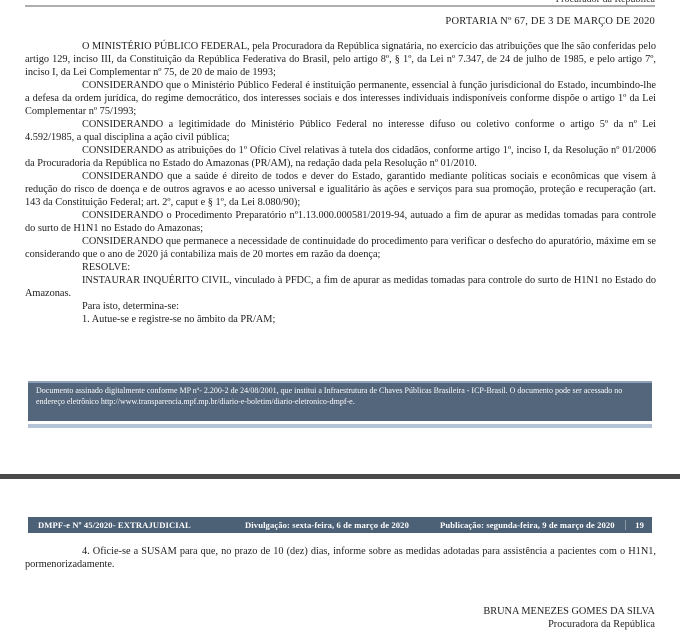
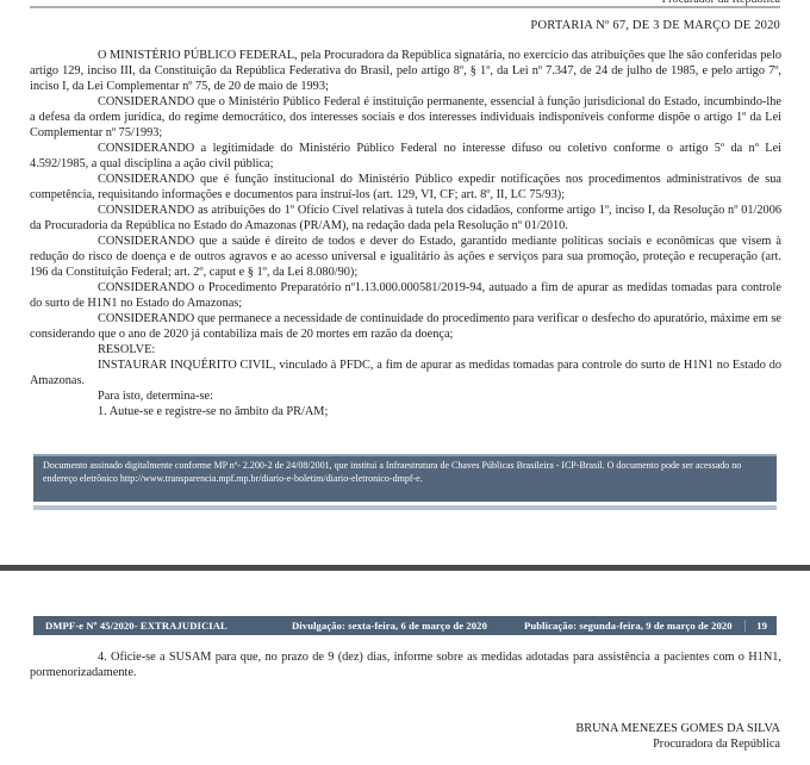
  PORTARIA Nº 67, DE 3 DE MARÇO DE 2020
  O MINISTÉRIO PÚBLICO FEDERAL, pela Procuradora da República signatária, no exercício das atribuições que lhe são conferidas pelo artigo 129, inciso III, da Constituição da República Federativa do Brasil, pelo artigo 8º, § 1º, da Lei nº 7.347, de 24 de julho de 1985, e pelo artigo 7º, inciso I, da Lei Complementar nº 75, de 20 de maio de 1993;
  CONSIDERANDO que o Ministério Público Federal é instituição permanente, essencial à função jurisdicional do Estado, incumbindo-lhe a defesa da ordem jurídica, do regime democrático, dos interesses sociais e dos interesses individuais indisponíveis conforme dispõe o artigo 1º da Lei Complementar nº 75/1993;
  CONSIDERANDO a legitimidade do Ministério Público Federal no interesse difuso ou coletivo conforme o artigo 5º da nº Lei 4.592/1985, a qual disciplina a ação civil pública;
+ CONSIDERANDO que é função institucional do Ministério Público expedir notificações nos procedimentos administrativos de sua competência, requisitando informações e documentos para instruí-los (art. 129, VI, CF; art. 8º, II, LC 75/93);
  CONSIDERANDO as atribuições do 1º Ofício Cível relativas à tutela dos cidadãos, conforme artigo 1º, inciso I, da Resolução nº 01/2006 da Procuradoria da República no Estado do Amazonas (PR/AM), na redação dada pela Resolução nº 01/2010.
- CONSIDERANDO que a saúde é direito de todos e dever do Estado, garantido mediante políticas sociais e econômicas que visem à redução do risco de doença e de outros agravos e ao acesso universal e igualitário às ações e serviços para sua promoção, proteção e recuperação (art. 143 da Constituição Federal; art. 2º, caput e § 1º, da Lei 8.080/90);
+ CONSIDERANDO que a saúde é direito de todos e dever do Estado, garantido mediante políticas sociais e econômicas que visem à redução do risco de doença e de outros agravos e ao acesso universal e igualitário às ações e serviços para sua promoção, proteção e recuperação (art. 196 da Constituição Federal; art. 2º, caput e § 1º, da Lei 8.080/90);
  CONSIDERANDO o Procedimento Preparatório nº1.13.000.000581/2019-94, autuado a fim de apurar as medidas tomadas para controle do surto de H1N1 no Estado do Amazonas;
  CONSIDERANDO que permanece a necessidade de continuidade do procedimento para verificar o desfecho do apuratório, máxime em se considerando que o ano de 2020 já contabiliza mais de 20 mortes em razão da doença;
  RESOLVE:
  INSTAURAR INQUÉRITO CIVIL, vinculado à PFDC, a fim de apurar as medidas tomadas para controle do surto de H1N1 no Estado do Amazonas.
  Para isto, determina-se:
  1. Autue-se e registre-se no âmbito da PR/AM;
  Documento assinado digitalmente conforme MP nº- 2.200-2 de 24/08/2001, que institui a Infraestrutura de Chaves Públicas Brasileira - ICP-Brasil. O documento pode ser acessado no endereço eletrônico http://www.transparencia.mpf.mp.br/diario-e-boletim/diario-eletronico-dmpf-e.
  DMPF-e Nº 45/2020- EXTRAJUDICIAL
  Divulgação: sexta-feira, 6 de março de 2020
  Publicação: segunda-feira, 9 de março de 2020
  19
- 4. Oficie-se a SUSAM para que, no prazo de 10 (dez) dias, informe sobre as medidas adotadas para assistência a pacientes com o H1N1, pormenorizadamente.
+ 4. Oficie-se a SUSAM para que, no prazo de 9 (dez) dias, informe sobre as medidas adotadas para assistência a pacientes com o H1N1, pormenorizadamente.
  BRUNA MENEZES GOMES DA SILVA
  Procuradora da República
